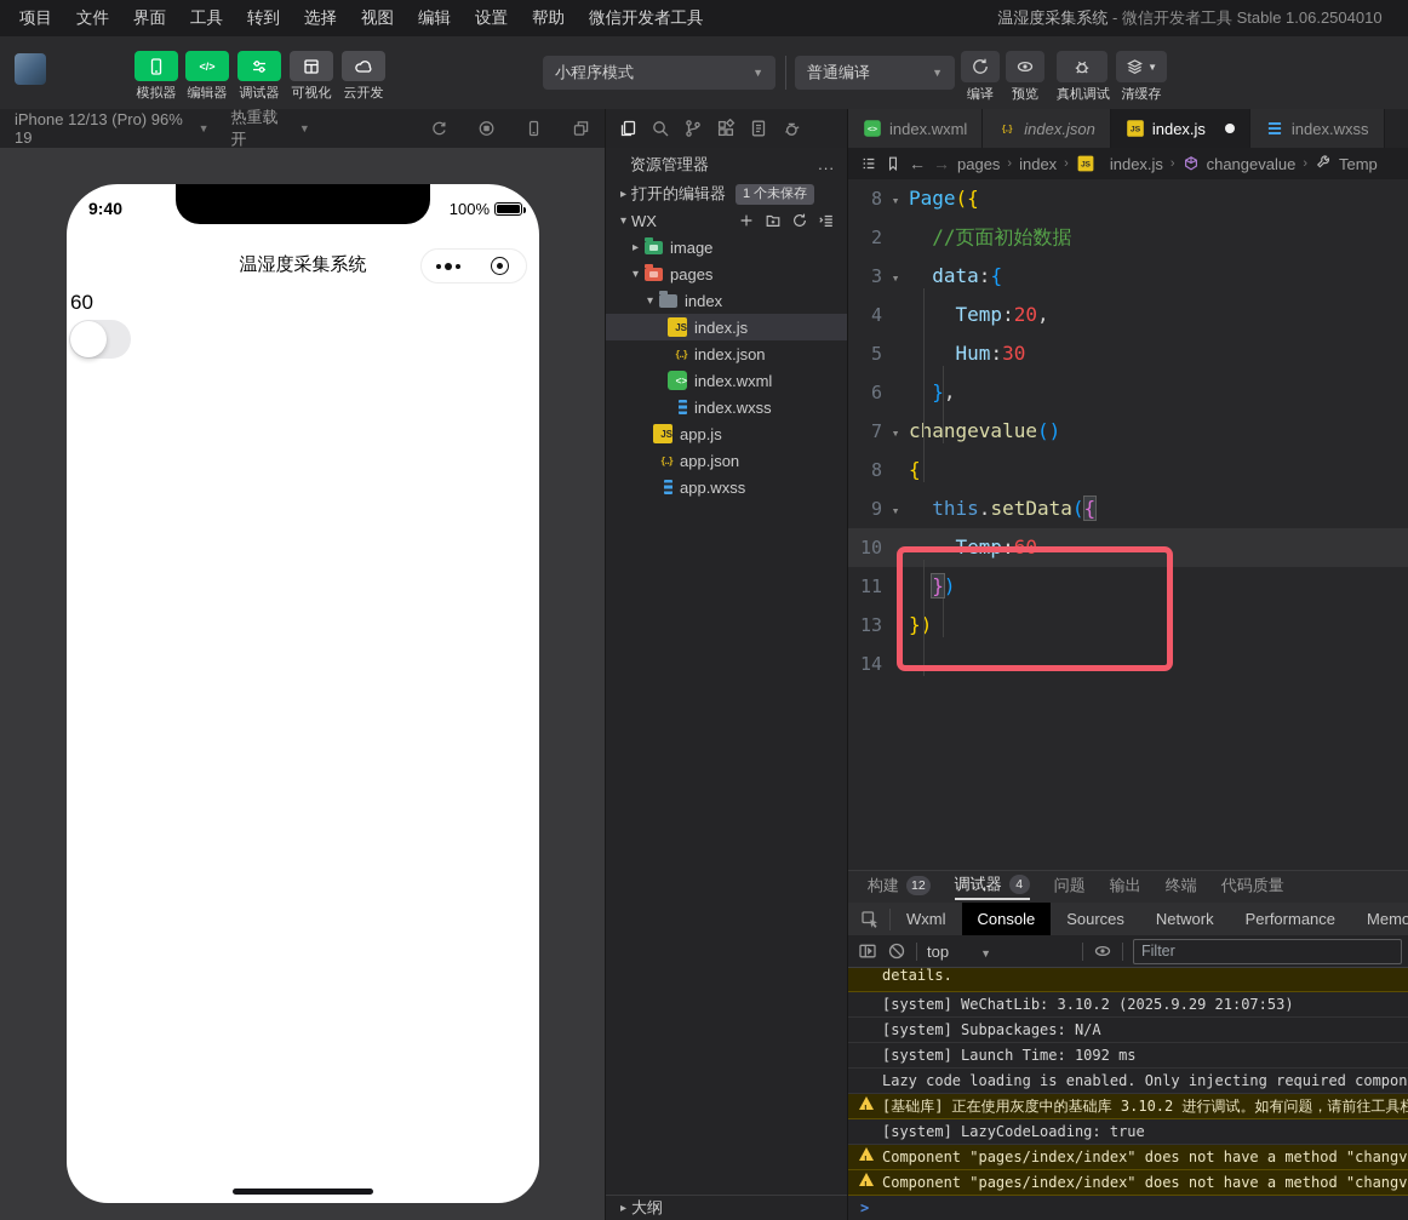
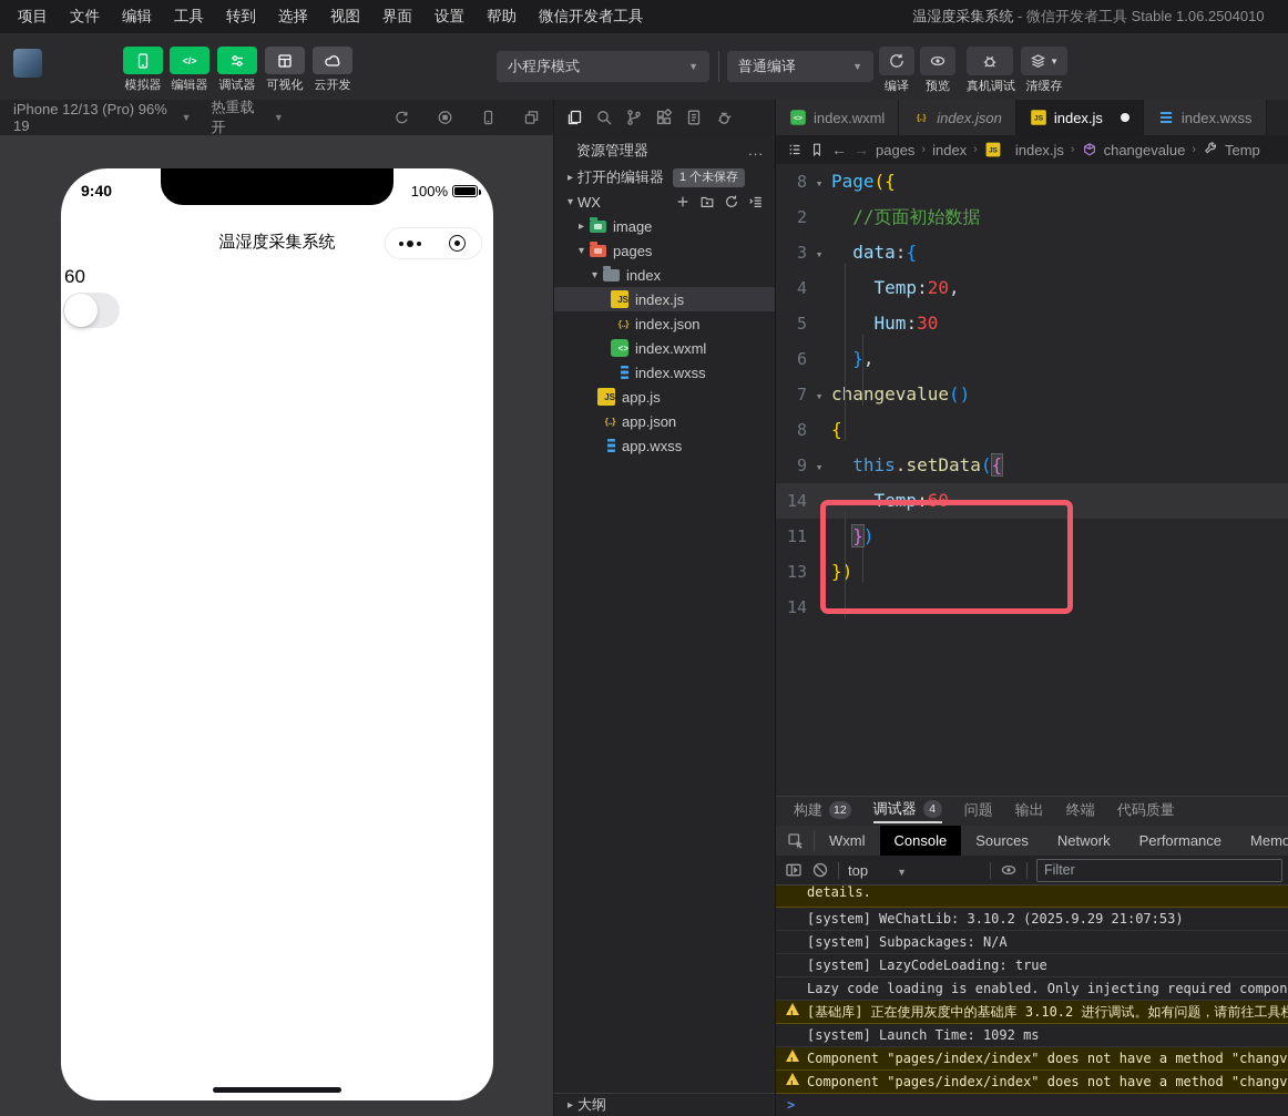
  项目
  文件
- 界面
+ 编辑
  工具
  转到
  选择
  视图
- 编辑
+ 界面
  设置
  帮助
  微信开发者工具
  温湿度采集系统 - 微信开发者工具 Stable 1.06.2504010
  模拟器
  </>
  编辑器
  调试器
  可视化
  云开发
  小程序模式
  ▼
  普通编译
  ▼
  编译
  预览
  真机调试
  ▼
  清缓存
  iPhone 12/13 (Pro) 96% 19
  ▼
  热重载 开
  ▼
  9:40
  100%
  温湿度采集系统
  60
  资源管理器
  ...
  打开的编辑器
  1 个未保存
  WX
  image
  pages
  index
  index.js
  index.json
  index.wxml
  index.wxss
  app.js
  app.json
  app.wxss
  大纲
  index.wxml
  index.json
  index.js
  index.wxss
  ←
  →
  pages
  ›
  index
  ›
  index.js
  ›
  changevalue
  ›
  Temp
  8 ▾ Page({
  2 //页面初始数据
  3 ▾ data:{
  4 Temp:20,
  5 Hum:30
  6 },
  7 ▾ changevalue()
  8 {
  9 ▾ this.setData({
- 10 Temp:60
+ 14 Temp:60
  11 })
  13 })
  14
  构建
  12
  调试器
  4
  问题
  输出
  终端
  代码质量
  Wxml
  Console
  Sources
  Network
  Performance
  top ▼
  Filter
  details.
  [system] WeChatLib: 3.10.2 (2025.9.29 21:07:53)
  [system] Subpackages: N/A
- [system] Launch Time: 1092 ms
+ [system] LazyCodeLoading: true
  Lazy code loading is enabled. Only injecting required compon
  [基础库] 正在使用灰度中的基础库 3.10.2 进行调试。如有问题，请前往工具栏
- [system] LazyCodeLoading: true
+ [system] Launch Time: 1092 ms
  Component "pages/index/index" does not have a method "changv
  Component "pages/index/index" does not have a method "changv
  >
